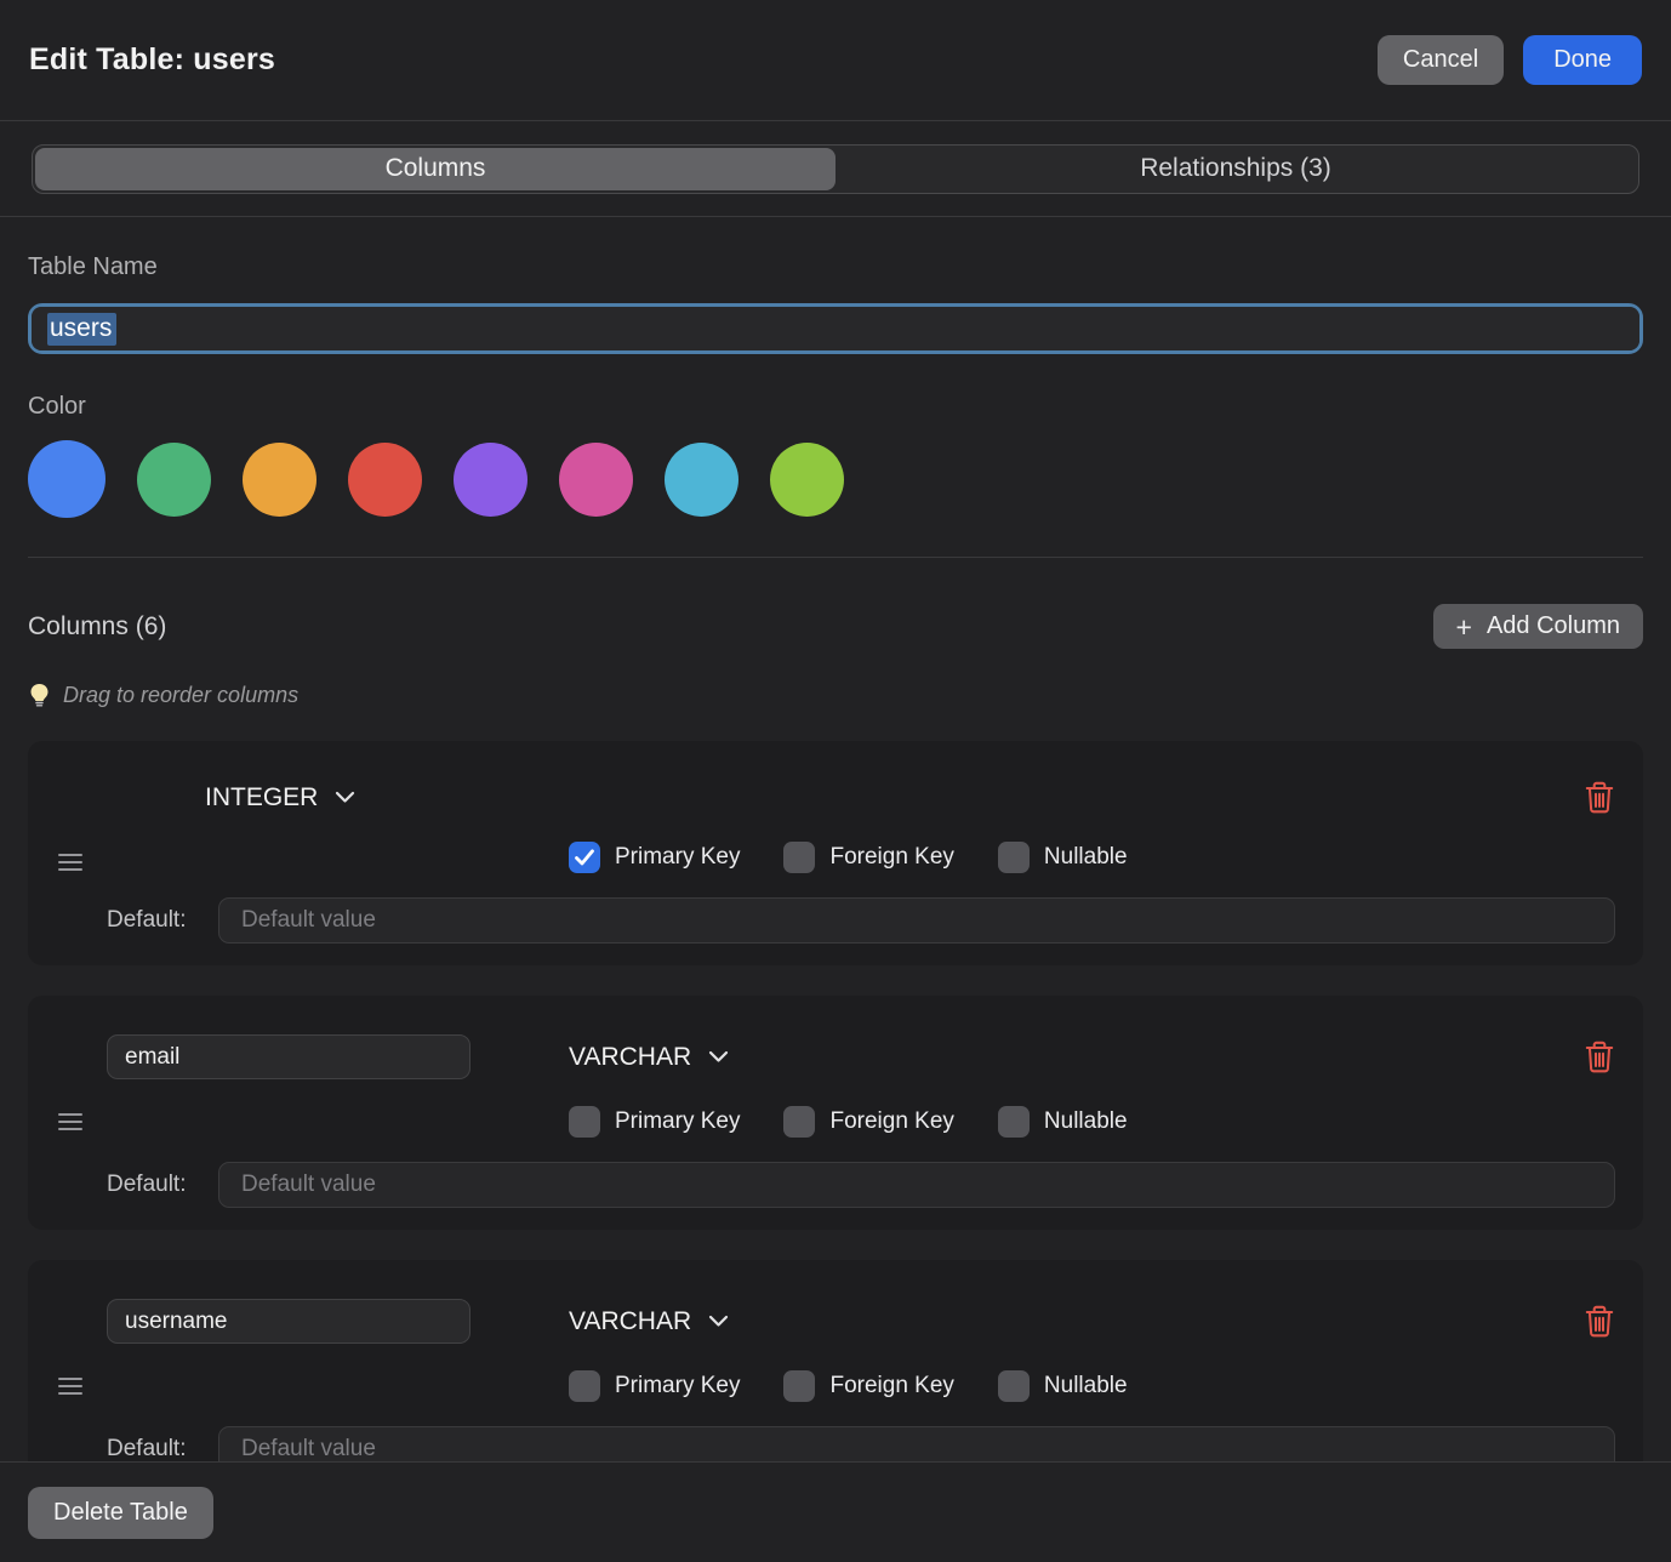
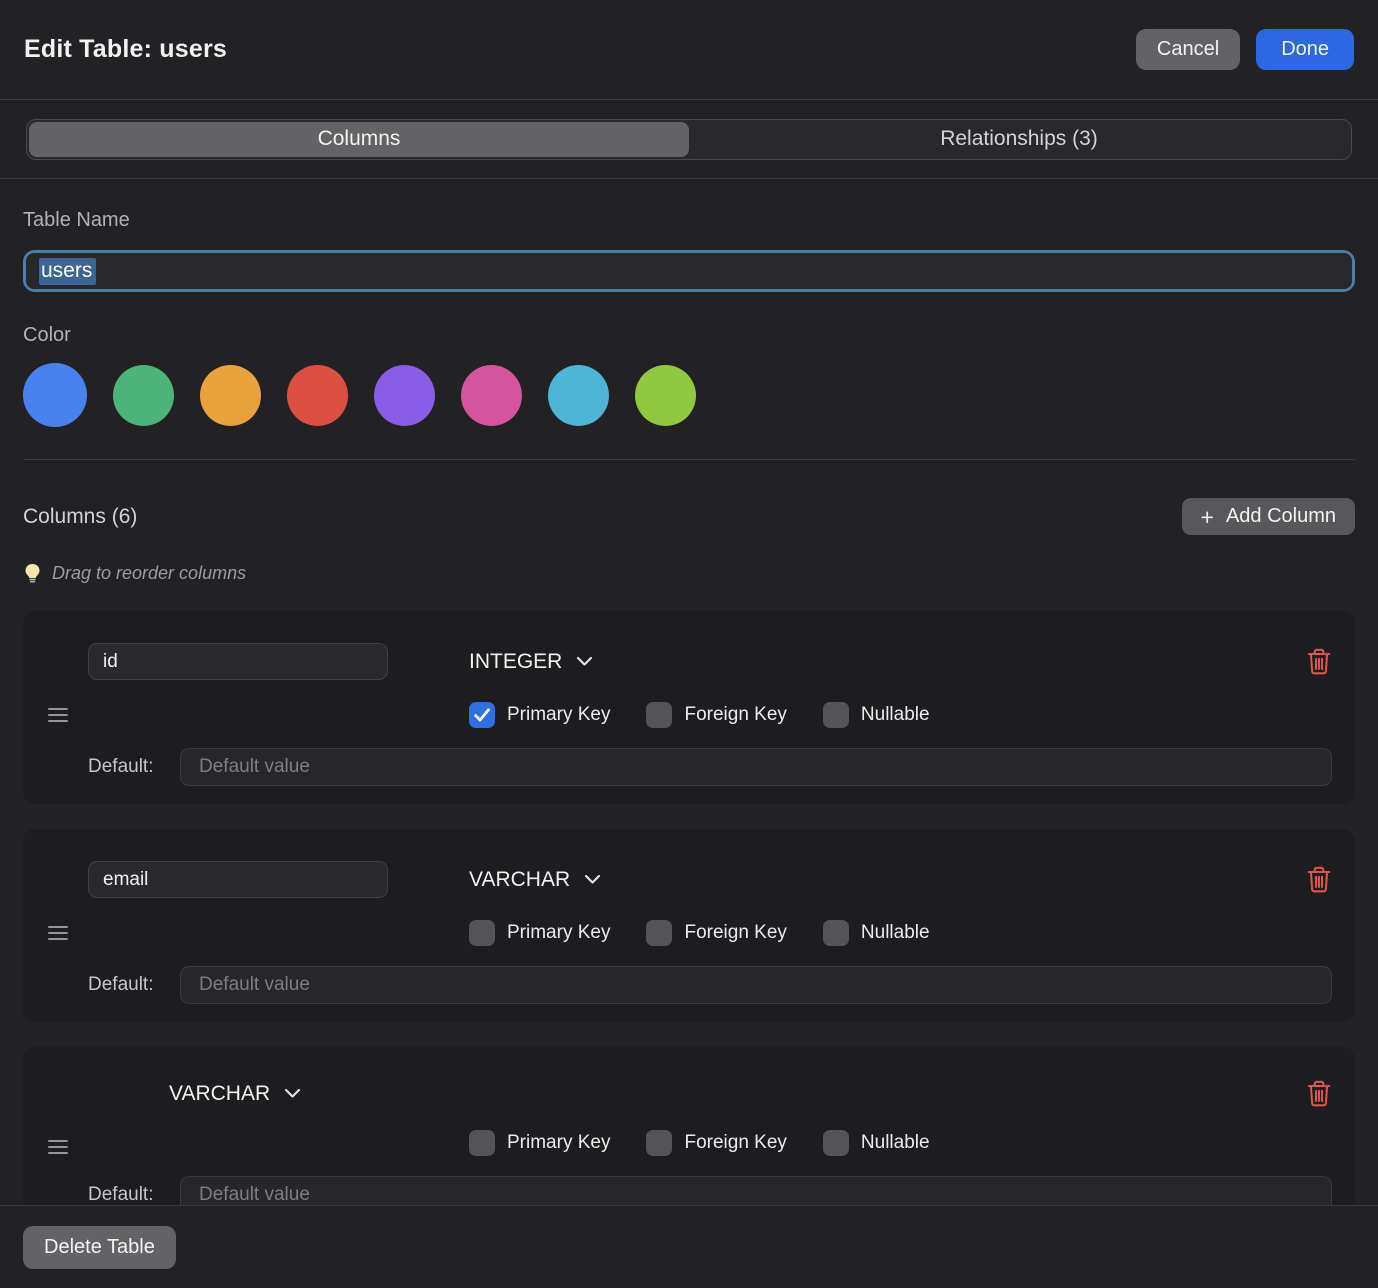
  Edit Table: users
  Cancel
  Done
  Columns
  Relationships (3)
  Table Name
  users
  Color
  Columns (6)
  +
  Add Column
  Drag to reorder columns
+ id
  INTEGER
  Primary Key
  Foreign Key
  Nullable
  Default:
  Default value
  email
  VARCHAR
  Primary Key
  Foreign Key
  Nullable
  Default:
  Default value
- username
  VARCHAR
  Primary Key
  Foreign Key
  Nullable
  Default:
  Default value
  Delete Table
